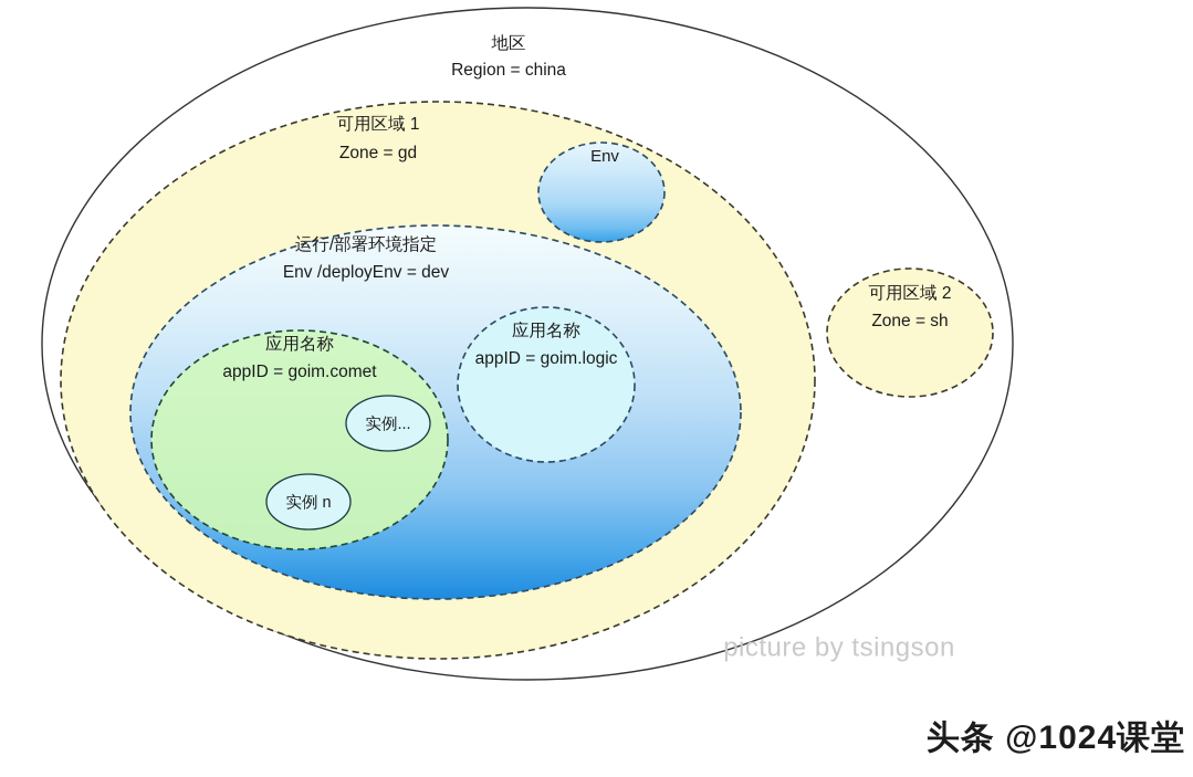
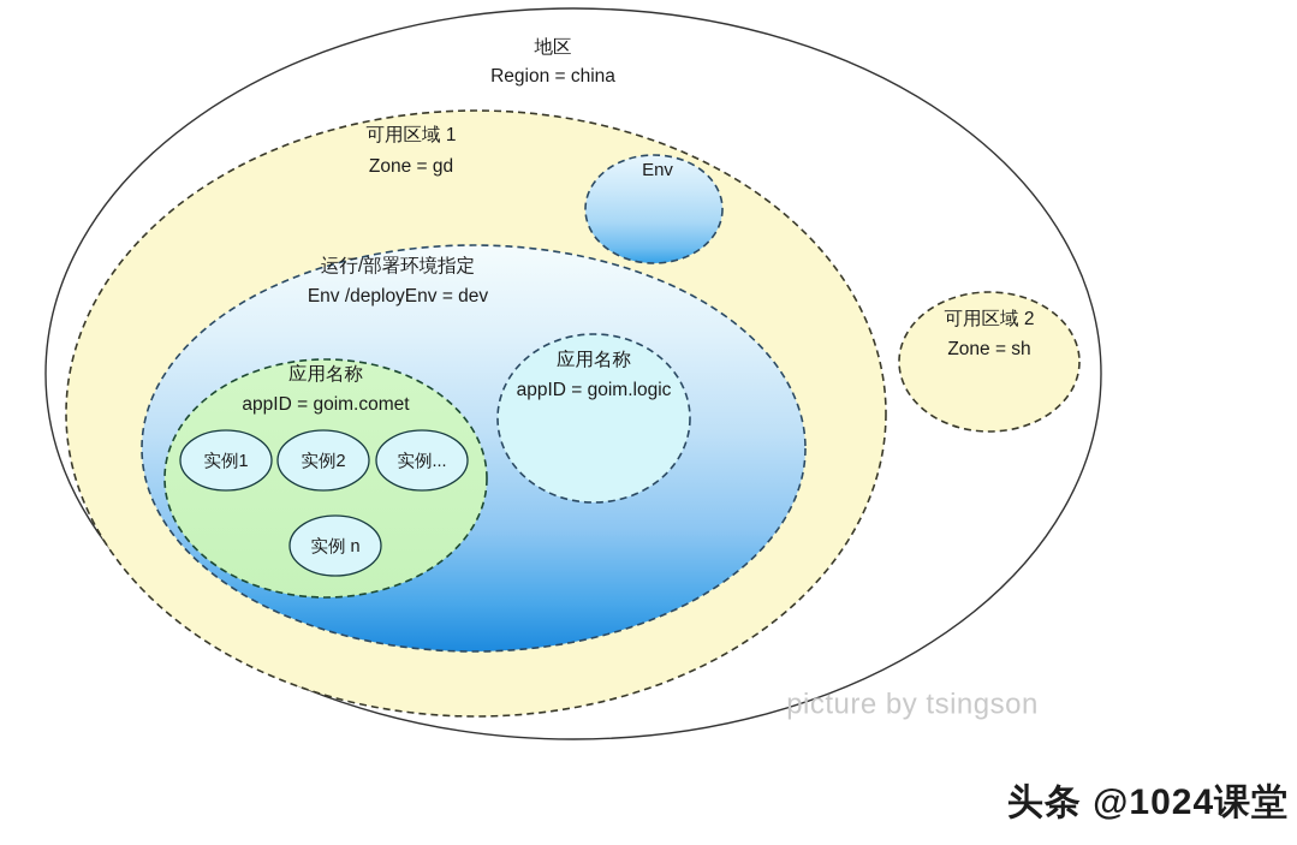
  地区
  Region = china
  可用区域 1
  Zone = gd
  可用区域 2
  Zone = sh
  Env
  运行/部署环境指定
  Env /deployEnv = dev
  应用名称
  appID = goim.logic
  应用名称
  appID = goim.comet
+ 实例1
+ 实例2
  实例...
  实例 n
  picture by tsingson
  头条 @1024课堂
